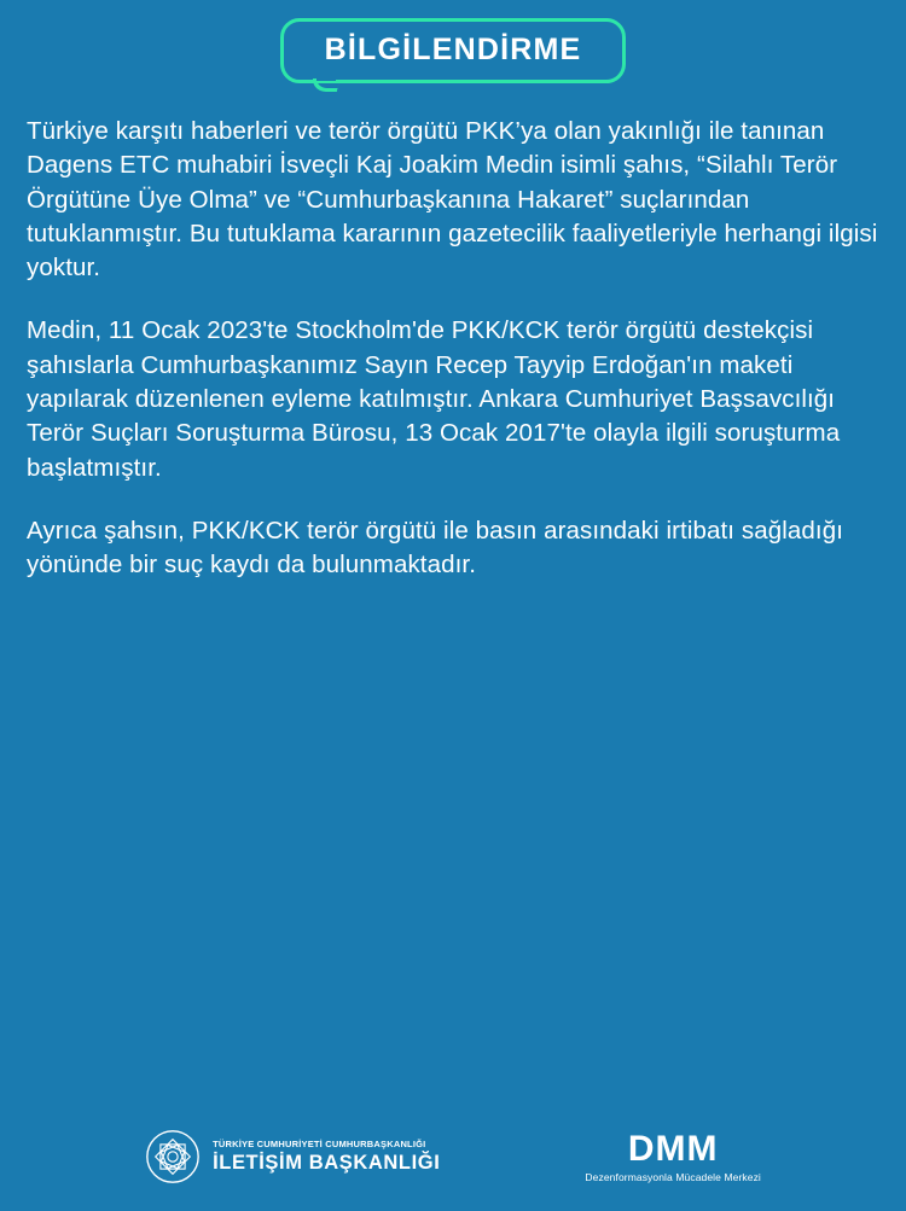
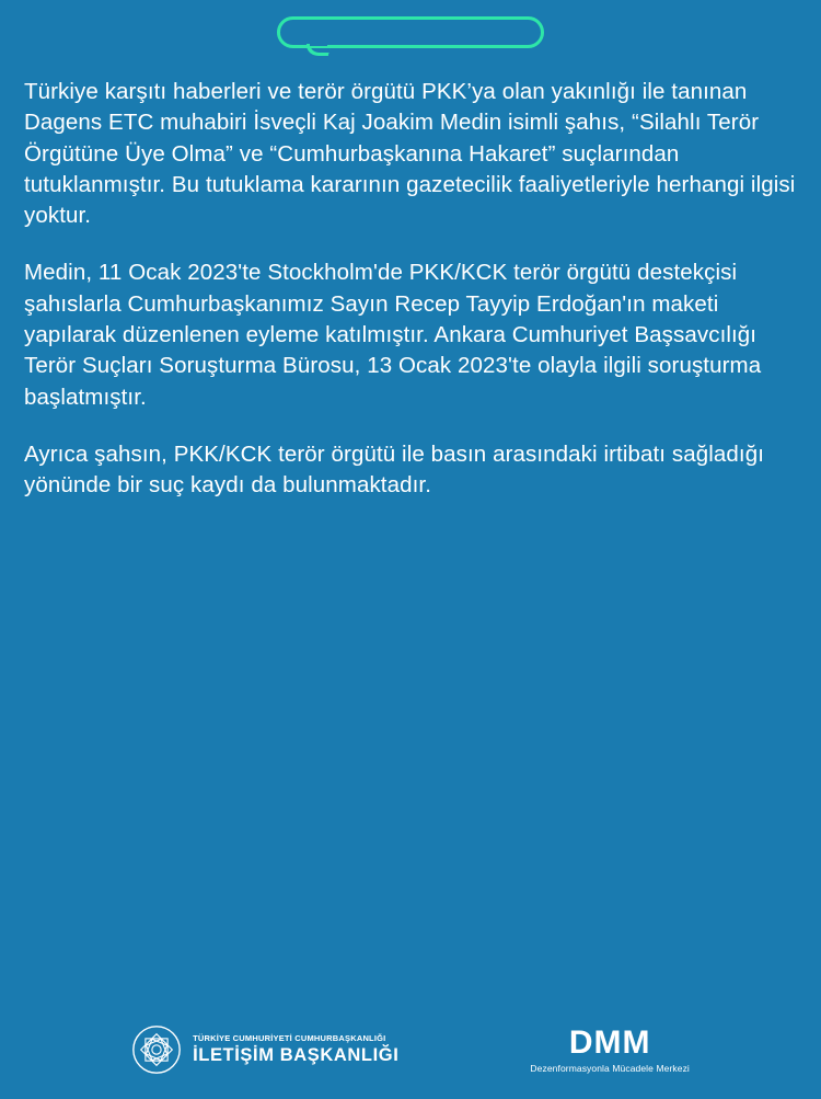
- BİLGİLENDİRME
  Türkiye karşıtı haberleri ve terör örgütü PKK’ya olan yakınlığı ile tanınan Dagens ETC muhabiri İsveçli Kaj Joakim Medin isimli şahıs, “Silahlı Terör Örgütüne Üye Olma” ve “Cumhurbaşkanına Hakaret” suçlarından tutuklanmıştır. Bu tutuklama kararının gazetecilik faaliyetleriyle herhangi ilgisi yoktur.
- Medin, 11 Ocak 2023'te Stockholm'de PKK/KCK terör örgütü destekçisi şahıslarla Cumhurbaşkanımız Sayın Recep Tayyip Erdoğan'ın maketi yapılarak düzenlenen eyleme katılmıştır. Ankara Cumhuriyet Başsavcılığı Terör Suçları Soruşturma Bürosu, 13 Ocak 2017'te olayla ilgili soruşturma başlatmıştır.
+ Medin, 11 Ocak 2023'te Stockholm'de PKK/KCK terör örgütü destekçisi şahıslarla Cumhurbaşkanımız Sayın Recep Tayyip Erdoğan'ın maketi yapılarak düzenlenen eyleme katılmıştır. Ankara Cumhuriyet Başsavcılığı Terör Suçları Soruşturma Bürosu, 13 Ocak 2023'te olayla ilgili soruşturma başlatmıştır.
  Ayrıca şahsın, PKK/KCK terör örgütü ile basın arasındaki irtibatı sağladığı yönünde bir suç kaydı da bulunmaktadır.
  TÜRKİYE CUMHURİYETİ CUMHURBAŞKANLIĞI
  İLETİŞİM BAŞKANLIĞI
  DMM
  Dezenformasyonla Mücadele Merkezi
